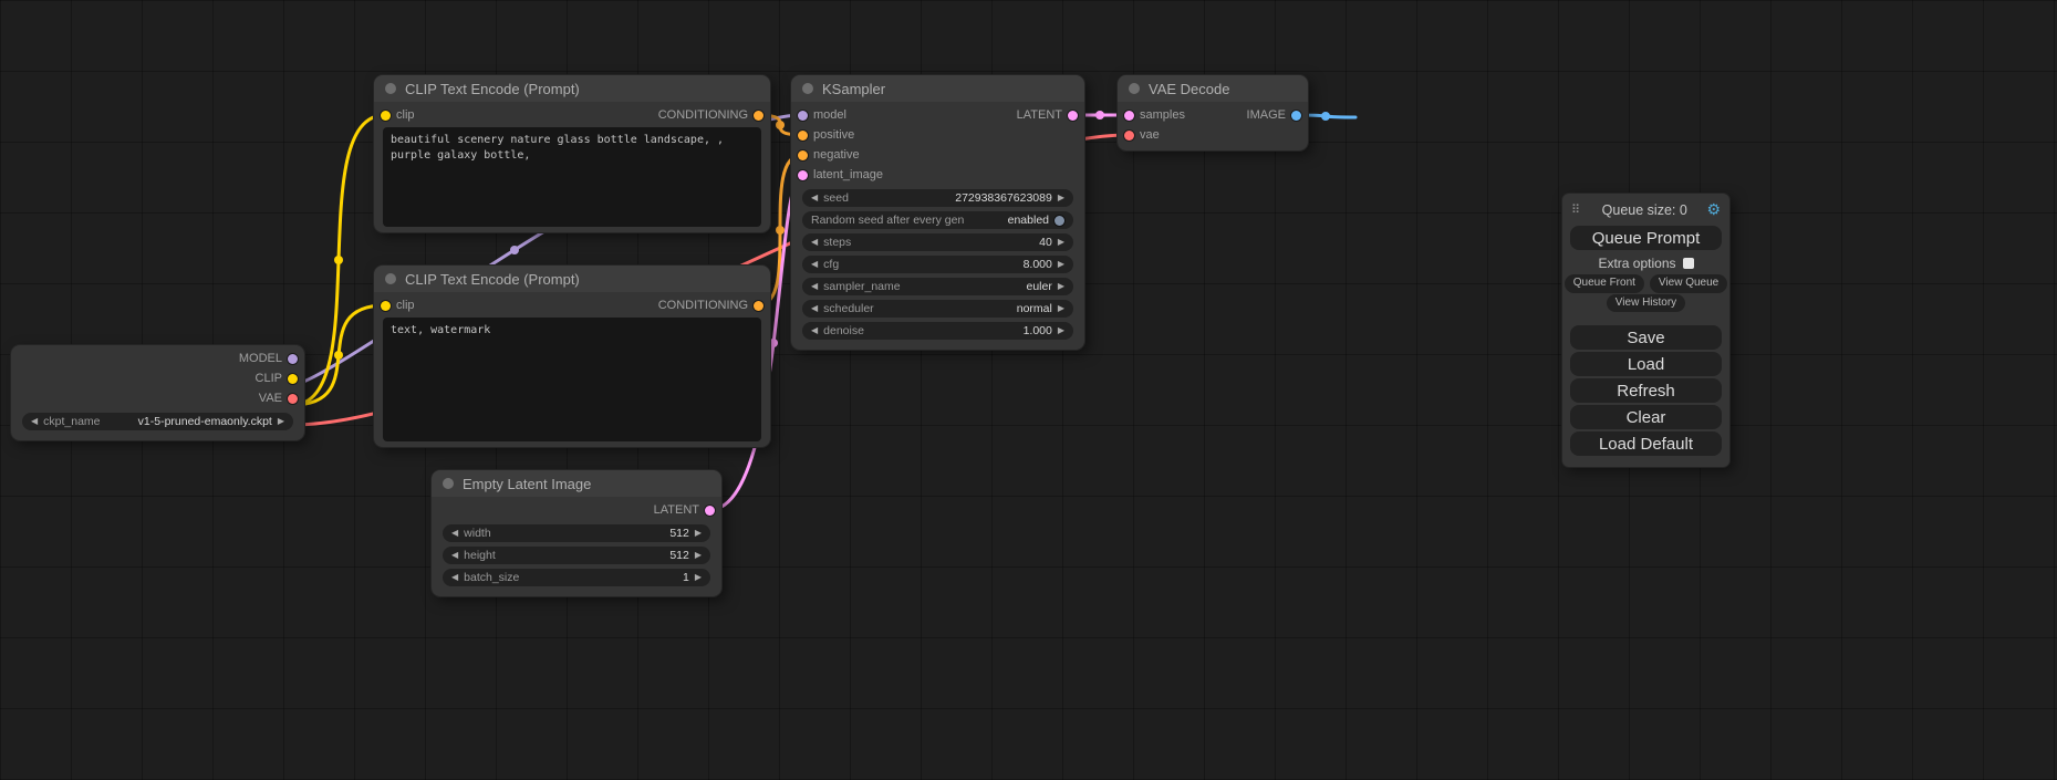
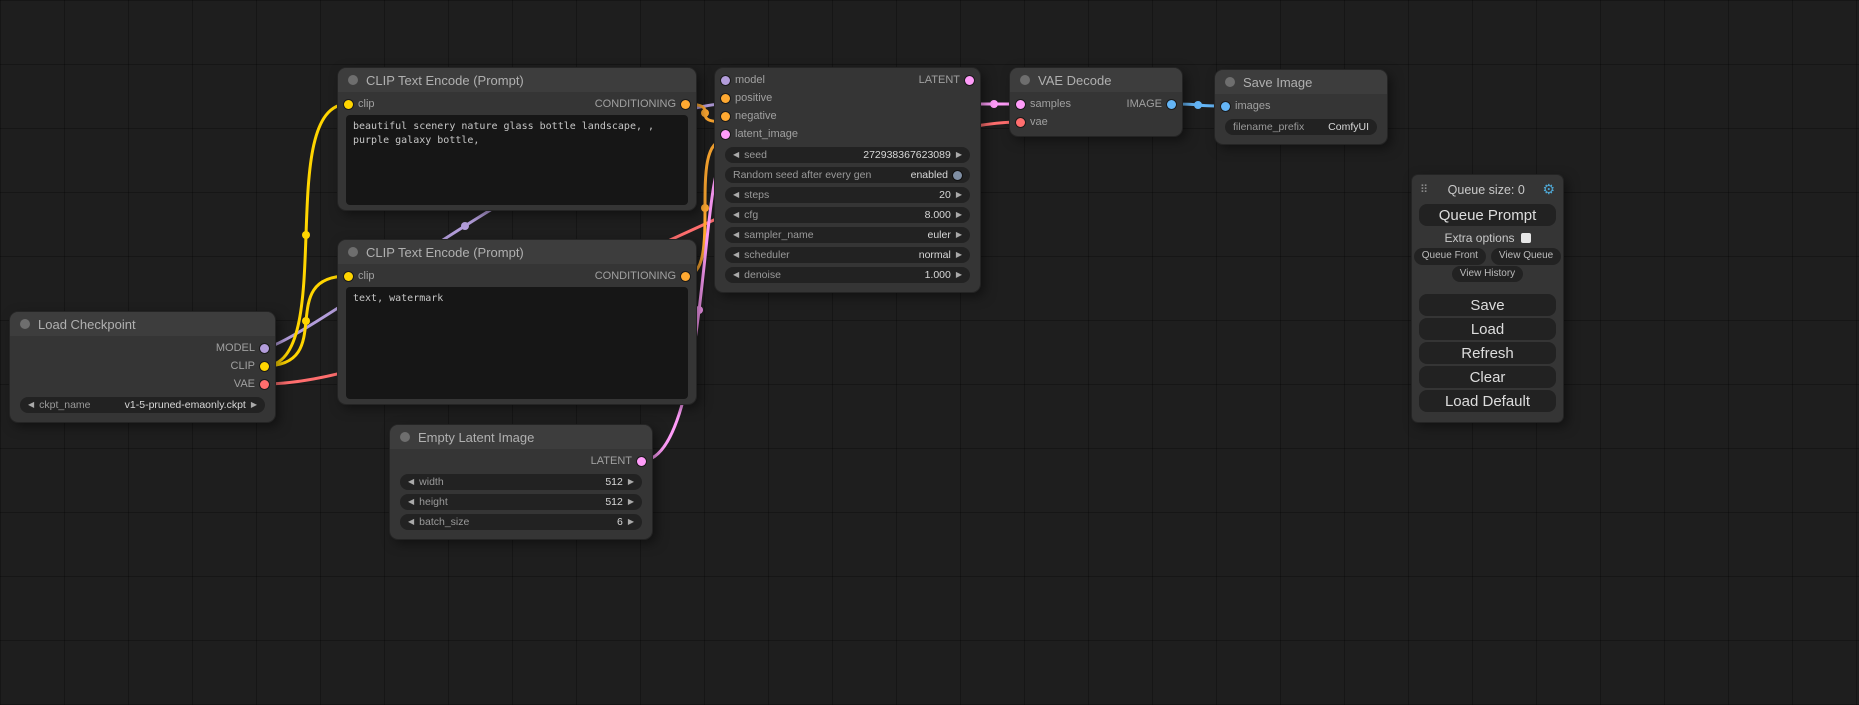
+ Load Checkpoint
  MODEL
  CLIP
  VAE
  ◀
  ckpt_name
  v1-5-pruned-emaonly.ckpt
  ▶
  CLIP Text Encode (Prompt)
  clip
  CONDITIONING
  beautiful scenery nature glass bottle landscape, , purple galaxy bottle,
  CLIP Text Encode (Prompt)
  clip
  CONDITIONING
  text, watermark
  Empty Latent Image
  LATENT
  ◀
  width
  512
  ▶
  ◀
  height
  512
  ▶
  ◀
  batch_size
- 1
+ 6
  ▶
- KSampler
  model
  LATENT
  positive
  negative
  latent_image
  ◀
  seed
  272938367623089
  ▶
  Random seed after every gen
  enabled
  ◀
  steps
- 40
+ 20
  ▶
  ◀
  cfg
  8.000
  ▶
  ◀
  sampler_name
  euler
  ▶
  ◀
  scheduler
  normal
  ▶
  ◀
  denoise
  1.000
  ▶
  VAE Decode
  samples
  IMAGE
  vae
+ Save Image
+ images
+ filename_prefix
+ ComfyUI
  ⠿
  Queue size: 0
  ⚙
  Queue Prompt
  Extra options
  Queue Front
  View Queue
  View History
  Save
  Load
  Refresh
  Clear
  Load Default
